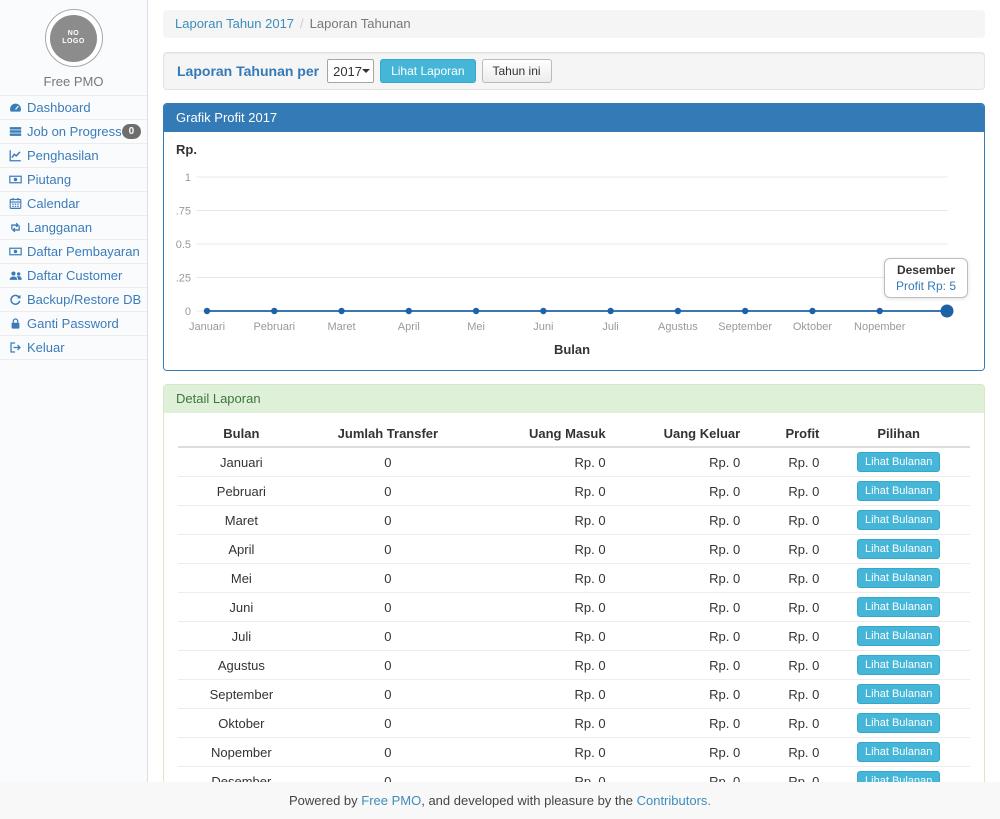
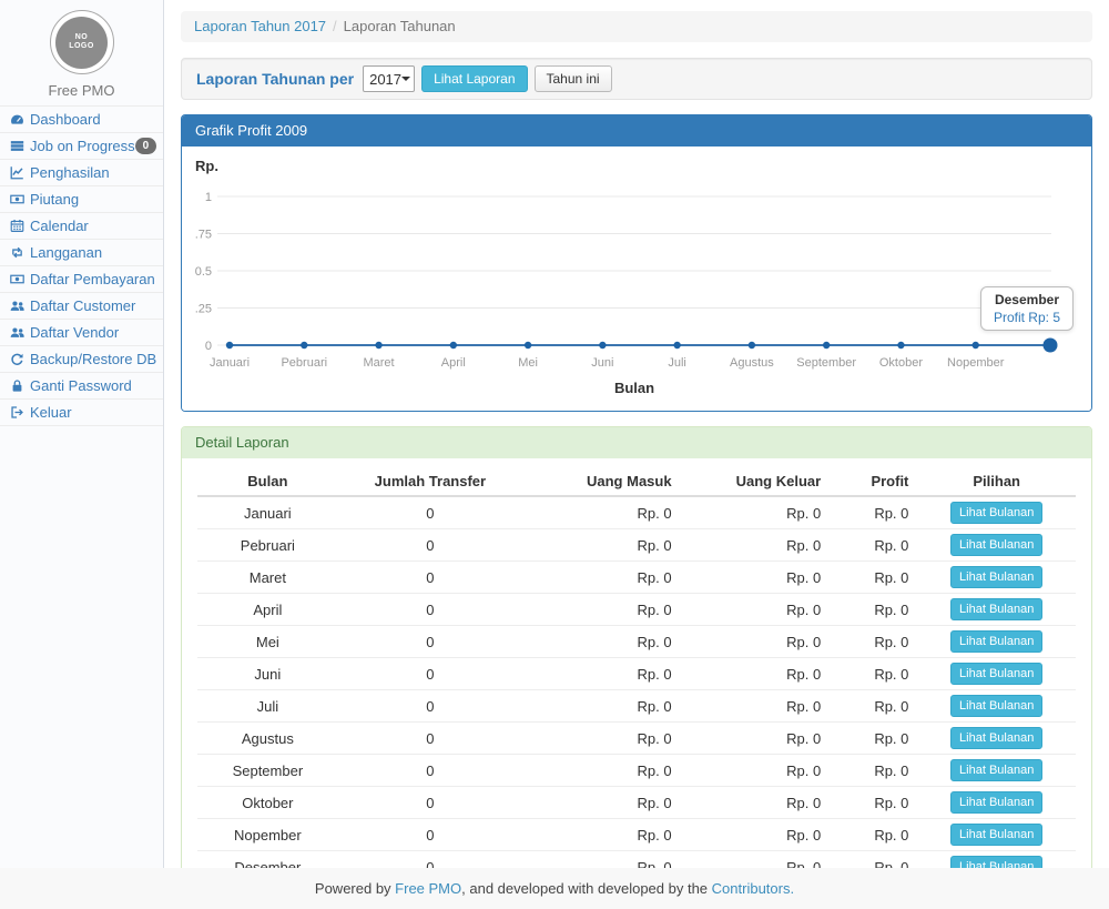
  Free PMO
  Dashboard
  Job on Progress
  0
  Penghasilan
  Piutang
  Calendar
  Langganan
  Daftar Pembayaran
  Daftar Customer
+ Daftar Vendor
  Backup/Restore DB
  Ganti Password
  Keluar
  Laporan Tahun 2017 / Laporan Tahunan
  Laporan Tahunan per
  2017
  Lihat Laporan
  Tahun ini
- Grafik Profit 2017
+ Grafik Profit 2009
  0
  .25
  0.5
  .75
  1
  Rp.
  Januari
  Pebruari
  Maret
  April
  Mei
  Juni
  Juli
  Agustus
  September
  Oktober
  Nopember
  Bulan
  Desember
  Profit Rp: 5
  Detail Laporan
  Bulan	Jumlah Transfer	Uang Masuk	Uang Keluar	Profit	Pilihan
  Januari	0	Rp. 0	Rp. 0	Rp. 0	Lihat Bulanan
  Pebruari	0	Rp. 0	Rp. 0	Rp. 0	Lihat Bulanan
  Maret	0	Rp. 0	Rp. 0	Rp. 0	Lihat Bulanan
  April	0	Rp. 0	Rp. 0	Rp. 0	Lihat Bulanan
  Mei	0	Rp. 0	Rp. 0	Rp. 0	Lihat Bulanan
  Juni	0	Rp. 0	Rp. 0	Rp. 0	Lihat Bulanan
  Juli	0	Rp. 0	Rp. 0	Rp. 0	Lihat Bulanan
  Agustus	0	Rp. 0	Rp. 0	Rp. 0	Lihat Bulanan
  September	0	Rp. 0	Rp. 0	Rp. 0	Lihat Bulanan
  Oktober	0	Rp. 0	Rp. 0	Rp. 0	Lihat Bulanan
  Nopember	0	Rp. 0	Rp. 0	Rp. 0	Lihat Bulanan
  Desember	0	Rp. 0	Rp. 0	Rp. 0	Lihat Bulanan
- Powered by Free PMO, and developed with pleasure by the Contributors.
+ Powered by Free PMO, and developed with developed by the Contributors.
